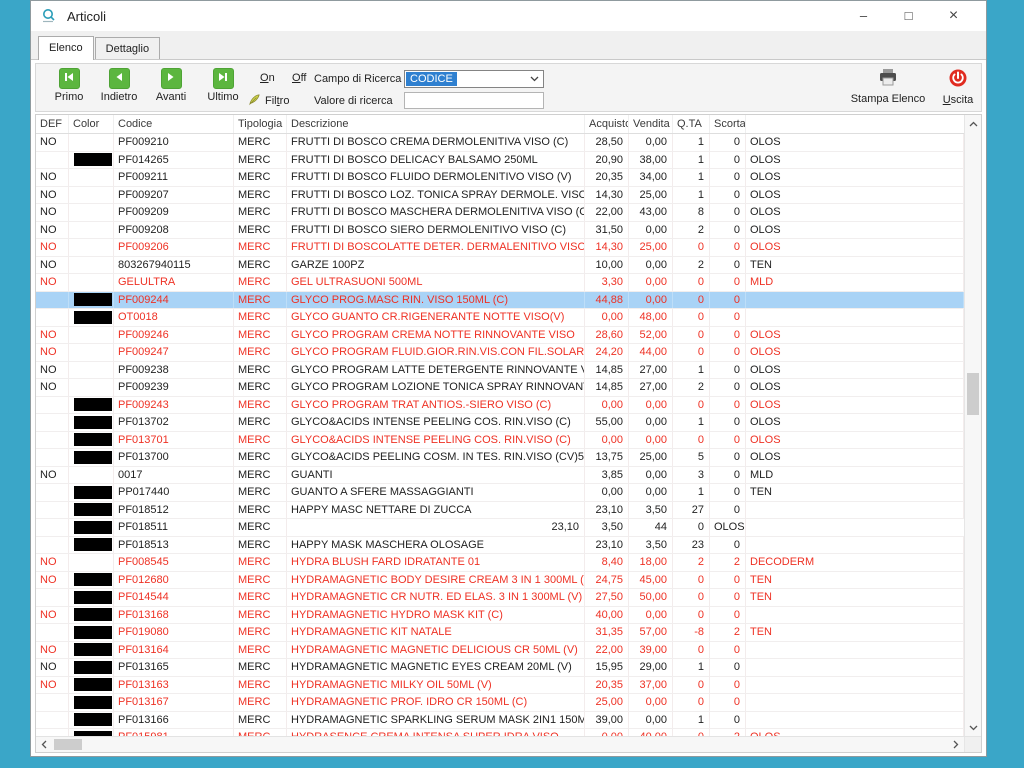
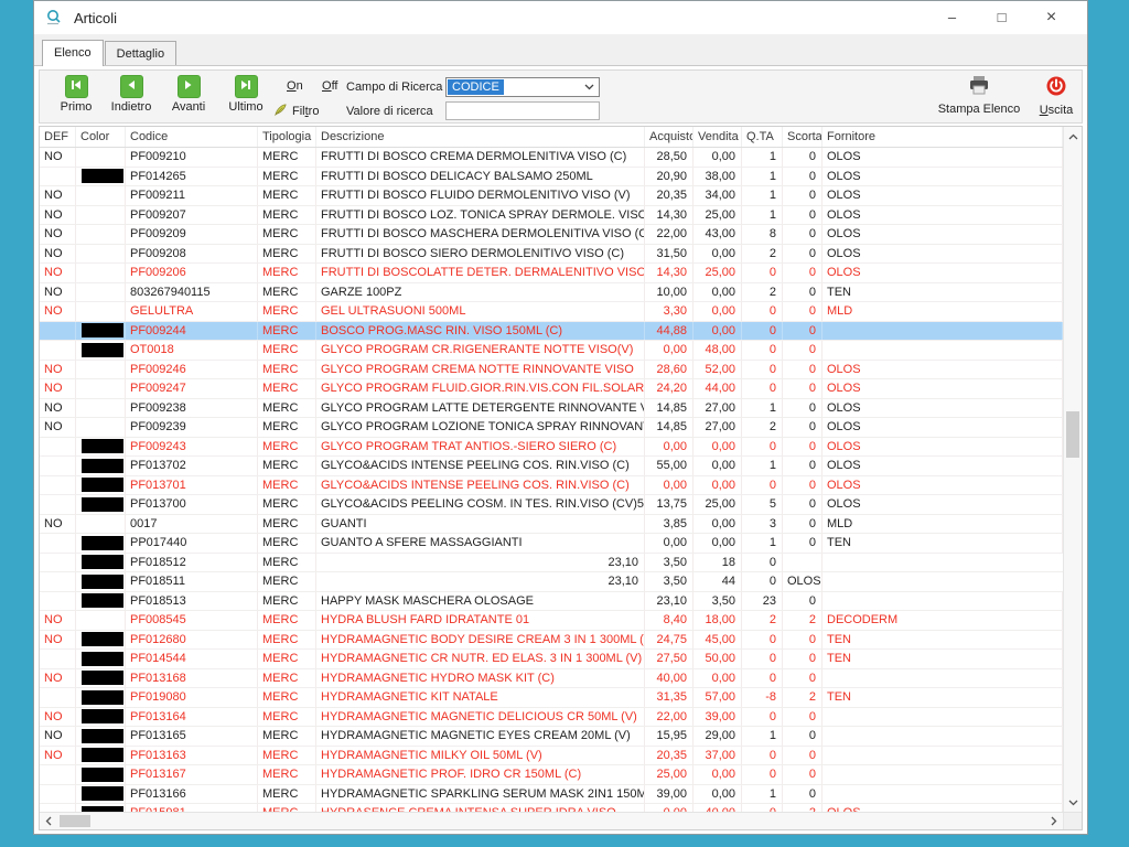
  Articoli
  –
  □
  ×
  Elenco
  Dettaglio
  Primo
  Indietro
  Avanti
  Ultimo
  On
  Off
  Filtro
  Campo di Ricerca
  CODICE
  Valore di ricerca
  Stampa Elenco
  Uscita
  DEF
  Color
  Codice
  Tipologia
  Descrizione
  Acquisto
  Vendita
  Q.TA
  Scorta
+ Fornitore
  NO
  PF009210
  MERC
  FRUTTI DI BOSCO CREMA DERMOLENITIVA VISO (C)
  28,50
  0,00
  1
  0
  OLOS
  PF014265
  MERC
  FRUTTI DI BOSCO DELICACY BALSAMO 250ML
  20,90
  38,00
  1
  0
  OLOS
  NO
  PF009211
  MERC
  FRUTTI DI BOSCO FLUIDO DERMOLENITIVO VISO (V)
  20,35
  34,00
  1
  0
  OLOS
  NO
  PF009207
  MERC
  FRUTTI DI BOSCO LOZ. TONICA SPRAY DERMOLE. VISO
  14,30
  25,00
  1
  0
  OLOS
  NO
  PF009209
  MERC
  FRUTTI DI BOSCO MASCHERA DERMOLENITIVA VISO (C
  22,00
  43,00
  8
  0
  OLOS
  NO
  PF009208
  MERC
  FRUTTI DI BOSCO SIERO DERMOLENITIVO VISO (C)
  31,50
  0,00
  2
  0
  OLOS
  NO
  PF009206
  MERC
  FRUTTI DI BOSCOLATTE DETER. DERMALENITIVO VISO
  14,30
  25,00
  0
  0
  OLOS
  NO
  803267940115
  MERC
  GARZE 100PZ
  10,00
  0,00
  2
  0
  TEN
  NO
  GELULTRA
  MERC
  GEL ULTRASUONI 500ML
  3,30
  0,00
  0
  0
  MLD
  PF009244
  MERC
- GLYCO PROG.MASC RIN. VISO 150ML (C)
+ BOSCO PROG.MASC RIN. VISO 150ML (C)
  44,88
  0,00
  0
  0
  OT0018
  MERC
- GLYCO GUANTO CR.RIGENERANTE NOTTE VISO(V)
+ GLYCO PROGRAM CR.RIGENERANTE NOTTE VISO(V)
  0,00
  48,00
  0
  0
  NO
  PF009246
  MERC
  GLYCO PROGRAM CREMA NOTTE RINNOVANTE VISO
  28,60
  52,00
  0
  0
  OLOS
  NO
  PF009247
  MERC
  GLYCO PROGRAM FLUID.GIOR.RIN.VIS.CON FIL.SOLAR
  24,20
  44,00
  0
  0
  OLOS
  NO
  PF009238
  MERC
  GLYCO PROGRAM LATTE DETERGENTE RINNOVANTE V
  14,85
  27,00
  1
  0
  OLOS
  NO
  PF009239
  MERC
  GLYCO PROGRAM LOZIONE TONICA SPRAY RINNOVAN
  14,85
  27,00
  2
  0
  OLOS
  PF009243
  MERC
- GLYCO PROGRAM TRAT ANTIOS.-SIERO VISO (C)
+ GLYCO PROGRAM TRAT ANTIOS.-SIERO SIERO (C)
  0,00
  0,00
  0
  0
  OLOS
  PF013702
  MERC
  GLYCO&ACIDS INTENSE PEELING COS. RIN.VISO (C)
  55,00
  0,00
  1
  0
  OLOS
  PF013701
  MERC
  GLYCO&ACIDS INTENSE PEELING COS. RIN.VISO (C)
  0,00
  0,00
  0
  0
  OLOS
  PF013700
  MERC
  GLYCO&ACIDS PEELING COSM. IN TES. RIN.VISO (CV)5
  13,75
  25,00
  5
  0
  OLOS
  NO
  0017
  MERC
  GUANTI
  3,85
  0,00
  3
  0
  MLD
  PP017440
  MERC
  GUANTO A SFERE MASSAGGIANTI
  0,00
  0,00
  1
  0
  TEN
  PF018512
  MERC
- HAPPY MASC NETTARE DI ZUCCA
  23,10
  3,50
- 27
+ 18
  0
  PF018511
  MERC
  23,10
  3,50
  44
  0
  OLOS
  PF018513
  MERC
  HAPPY MASK MASCHERA OLOSAGE
  23,10
  3,50
  23
  0
  NO
  PF008545
  MERC
  HYDRA BLUSH FARD IDRATANTE 01
  8,40
  18,00
  2
  2
  DECODERM
  NO
  PF012680
  MERC
  HYDRAMAGNETIC BODY DESIRE CREAM 3 IN 1 300ML (
  24,75
  45,00
  0
  0
  TEN
  PF014544
  MERC
  HYDRAMAGNETIC CR NUTR. ED ELAS. 3 IN 1 300ML (V)
  27,50
  50,00
  0
  0
  TEN
  NO
  PF013168
  MERC
  HYDRAMAGNETIC HYDRO MASK KIT (C)
  40,00
  0,00
  0
  0
  PF019080
  MERC
  HYDRAMAGNETIC KIT NATALE
  31,35
  57,00
  -8
  2
  TEN
  NO
  PF013164
  MERC
  HYDRAMAGNETIC MAGNETIC DELICIOUS CR 50ML (V)
  22,00
  39,00
  0
  0
  NO
  PF013165
  MERC
  HYDRAMAGNETIC MAGNETIC EYES CREAM 20ML (V)
  15,95
  29,00
  1
  0
  NO
  PF013163
  MERC
  HYDRAMAGNETIC MILKY OIL 50ML (V)
  20,35
  37,00
  0
  0
  PF013167
  MERC
  HYDRAMAGNETIC PROF. IDRO CR 150ML (C)
  25,00
  0,00
  0
  0
  PF013166
  MERC
  HYDRAMAGNETIC SPARKLING SERUM MASK 2IN1 150M
  39,00
  0,00
  1
  0
